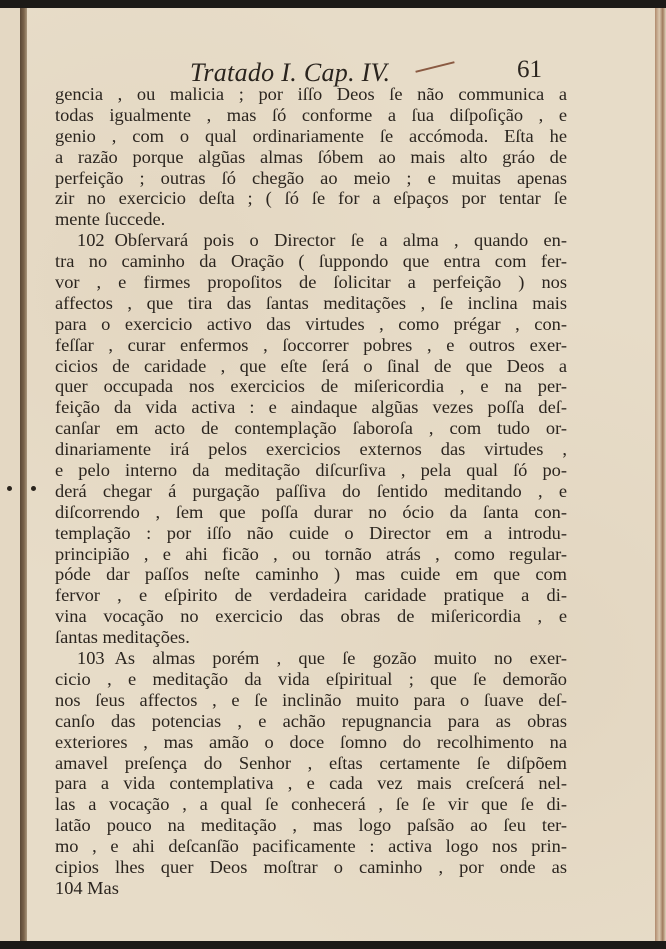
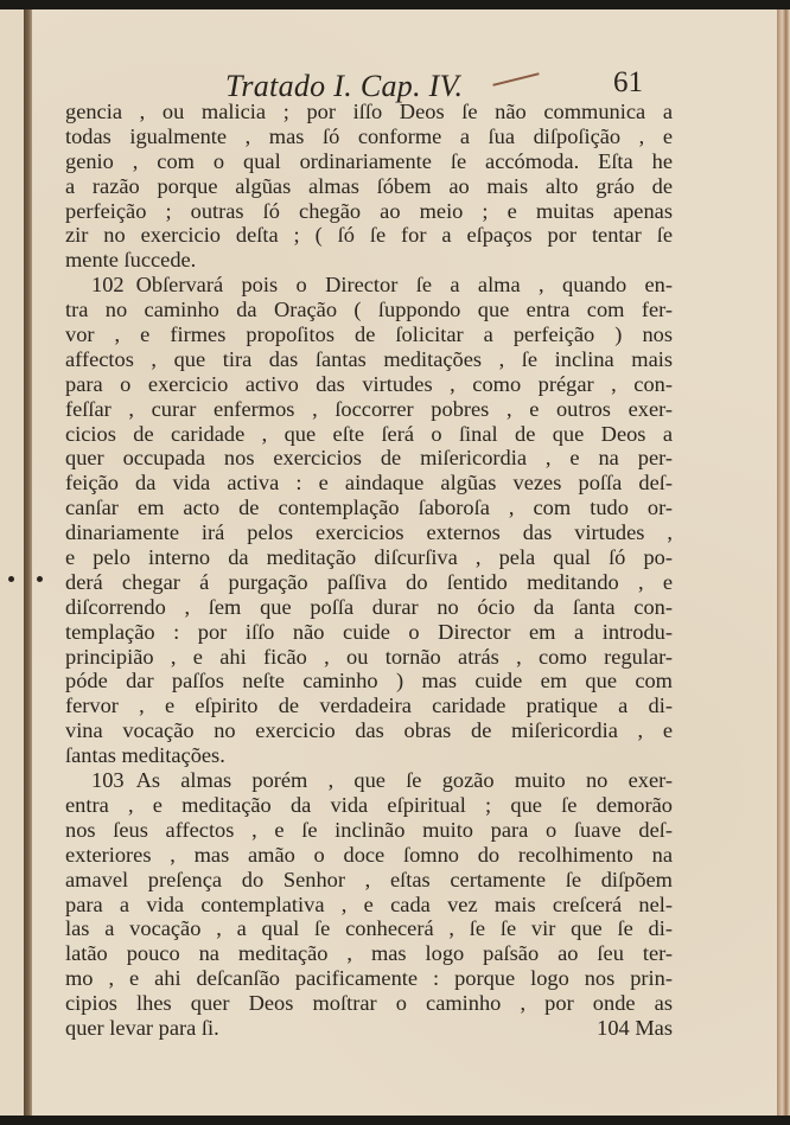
  Tratado I. Cap. IV.
  61
  gencia , ou malicia ; por iſſo Deos ſe não communica a
  todas igualmente , mas ſó conforme a ſua diſpoſição , e
  genio , com o qual ordinariamente ſe accómoda. Eſta he
  a razão porque algũas almas ſóbem ao mais alto gráo de
  perfeição ; outras ſó chegão ao meio ; e muitas apenas
  zir no exercicio deſta ; ( ſó ſe for a eſpaços por tentar ſe
  mente ſuccede.
  102 Obſervará pois o Director ſe a alma , quando en-
  tra no caminho da Oração ( ſuppondo que entra com fer-
  vor , e firmes propoſitos de ſolicitar a perfeição ) nos
  affectos , que tira das ſantas meditações , ſe inclina mais
  para o exercicio activo das virtudes , como prégar , con-
  feſſar , curar enfermos , ſoccorrer pobres , e outros exer-
  cicios de caridade , que eſte ſerá o ſinal de que Deos a
  quer occupada nos exercicios de miſericordia , e na per-
  feição da vida activa : e aindaque algũas vezes poſſa deſ-
  canſar em acto de contemplação ſaboroſa , com tudo or-
  dinariamente irá pelos exercicios externos das virtudes ,
  e pelo interno da meditação diſcurſiva , pela qual ſó po-
  derá chegar á purgação paſſiva do ſentido meditando , e
  diſcorrendo , ſem que poſſa durar no ócio da ſanta con-
  templação : por iſſo não cuide o Director em a introdu-
  principião , e ahi ficão , ou tornão atrás , como regular-
  póde dar paſſos neſte caminho ) mas cuide em que com
  fervor , e eſpirito de verdadeira caridade pratique a di-
  vina vocação no exercicio das obras de miſericordia , e
  ſantas meditações.
  103 As almas porém , que ſe gozão muito no exer-
- cicio , e meditação da vida eſpiritual ; que ſe demorão
+ entra , e meditação da vida eſpiritual ; que ſe demorão
  nos ſeus affectos , e ſe inclinão muito para o ſuave deſ-
- canſo das potencias , e achão repugnancia para as obras
  exteriores , mas amão o doce ſomno do recolhimento na
  amavel preſença do Senhor , eſtas certamente ſe diſpõem
  para a vida contemplativa , e cada vez mais creſcerá nel-
  las a vocação , a qual ſe conhecerá , ſe ſe vir que ſe di-
  latão pouco na meditação , mas logo paſsão ao ſeu ter-
- mo , e ahi deſcanſão pacificamente : activa logo nos prin-
+ mo , e ahi deſcanſão pacificamente : porque logo nos prin-
  cipios lhes quer Deos moſtrar o caminho , por onde as
+ quer levar para ſi.
  104 Mas
